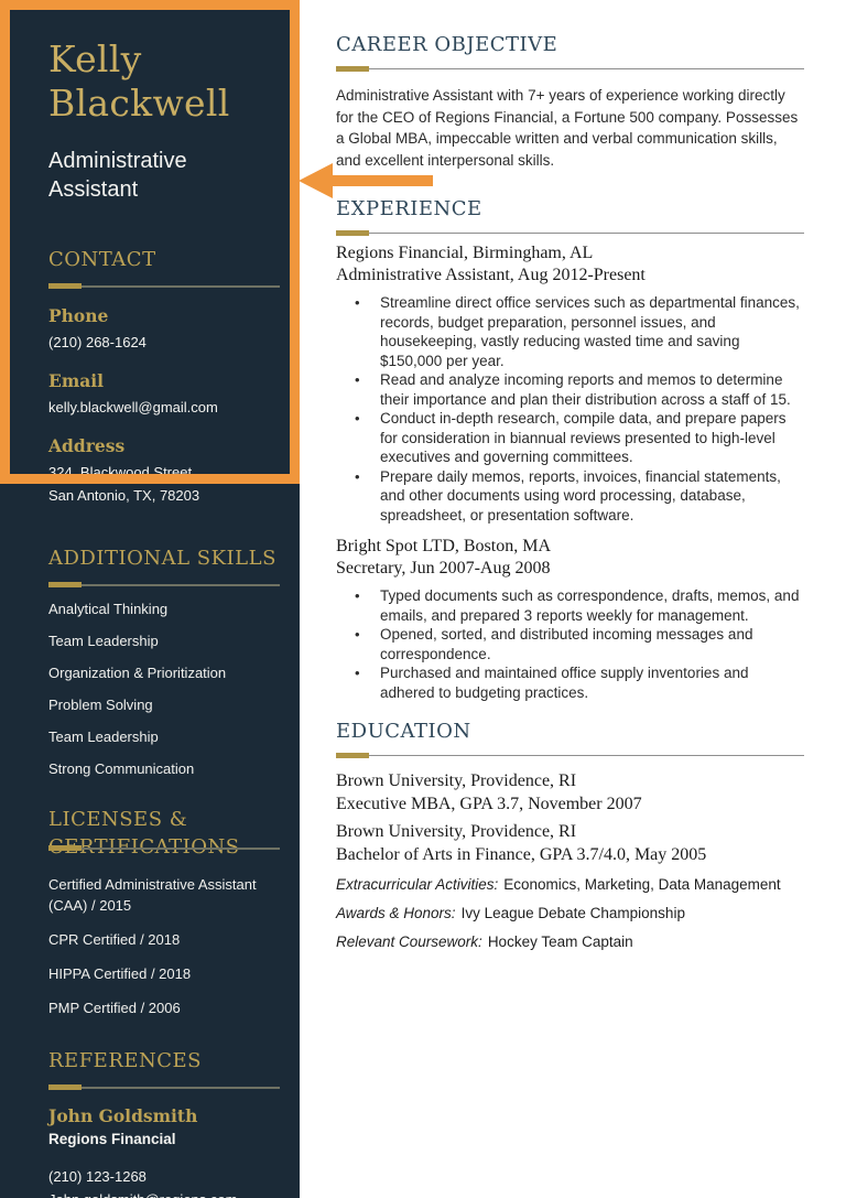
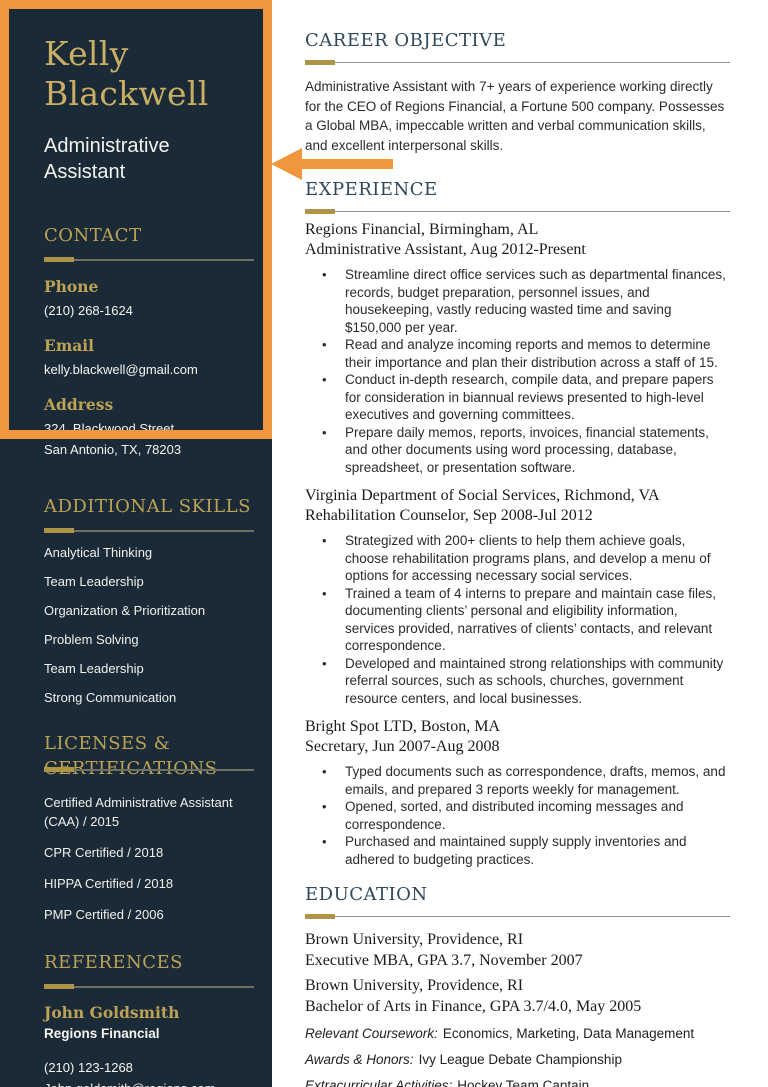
  Kelly Blackwell
  Administrative Assistant
  CONTACT
  Phone
  (210) 268-1624
  Email
  kelly.blackwell@gmail.com
  Address
  324, Blackwood Street
  San Antonio, TX, 78203
  ADDITIONAL SKILLS
  Analytical Thinking
  Team Leadership
  Organization & Prioritization
  Problem Solving
  Team Leadership
  Strong Communication
  LICENSES &
  Certified Administrative Assistant (CAA) / 2015
  CPR Certified / 2018
  HIPPA Certified / 2018
  PMP Certified / 2006
  REFERENCES
  John Goldsmith
  Regions Financial
  (210) 123-1268
  CAREER OBJECTIVE
  Administrative Assistant with 7+ years of experience working directly for the CEO of Regions Financial, a Fortune 500 company. Possesses a Global MBA, impeccable written and verbal communication skills, and excellent interpersonal skills.
  EXPERIENCE
  Regions Financial, Birmingham, AL
  Administrative Assistant, Aug 2012-Present
  Streamline direct office services such as departmental finances, records, budget preparation, personnel issues, and housekeeping, vastly reducing wasted time and saving $150,000 per year.
  Read and analyze incoming reports and memos to determine their importance and plan their distribution across a staff of 15.
  Conduct in-depth research, compile data, and prepare papers for consideration in biannual reviews presented to high-level executives and governing committees.
  Prepare daily memos, reports, invoices, financial statements, and other documents using word processing, database, spreadsheet, or presentation software.
+ Virginia Department of Social Services, Richmond, VA
+ Rehabilitation Counselor, Sep 2008-Jul 2012
+ Strategized with 200+ clients to help them achieve goals, choose rehabilitation programs plans, and develop a menu of options for accessing necessary social services.
+ Trained a team of 4 interns to prepare and maintain case files, documenting clients’ personal and eligibility information, services provided, narratives of clients’ contacts, and relevant correspondence.
+ Developed and maintained strong relationships with community referral sources, such as schools, churches, government resource centers, and local businesses.
  Bright Spot LTD, Boston, MA
  Secretary, Jun 2007-Aug 2008
  Typed documents such as correspondence, drafts, memos, and emails, and prepared 3 reports weekly for management.
  Opened, sorted, and distributed incoming messages and correspondence.
- Purchased and maintained office supply inventories and adhered to budgeting practices.
+ Purchased and maintained supply supply inventories and adhered to budgeting practices.
  EDUCATION
  Brown University, Providence, RI
  Executive MBA, GPA 3.7, November 2007
  Brown University, Providence, RI
  Bachelor of Arts in Finance, GPA 3.7/4.0, May 2005
- Extracurricular Activities: Economics, Marketing, Data Management
+ Relevant Coursework: Economics, Marketing, Data Management
  Awards & Honors: Ivy League Debate Championship
- Relevant Coursework: Hockey Team Captain
+ Extracurricular Activities: Hockey Team Captain
